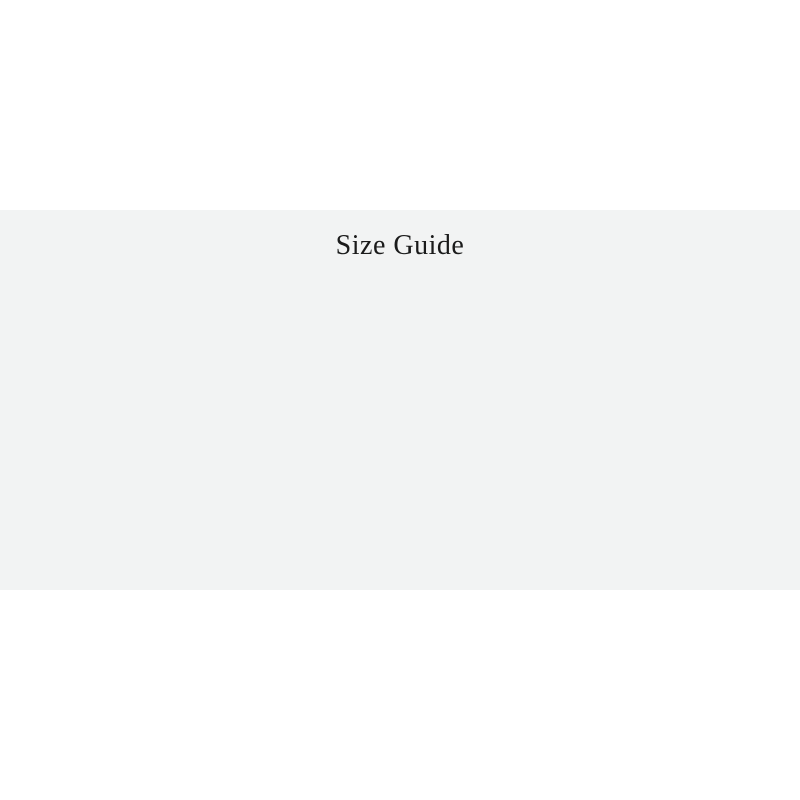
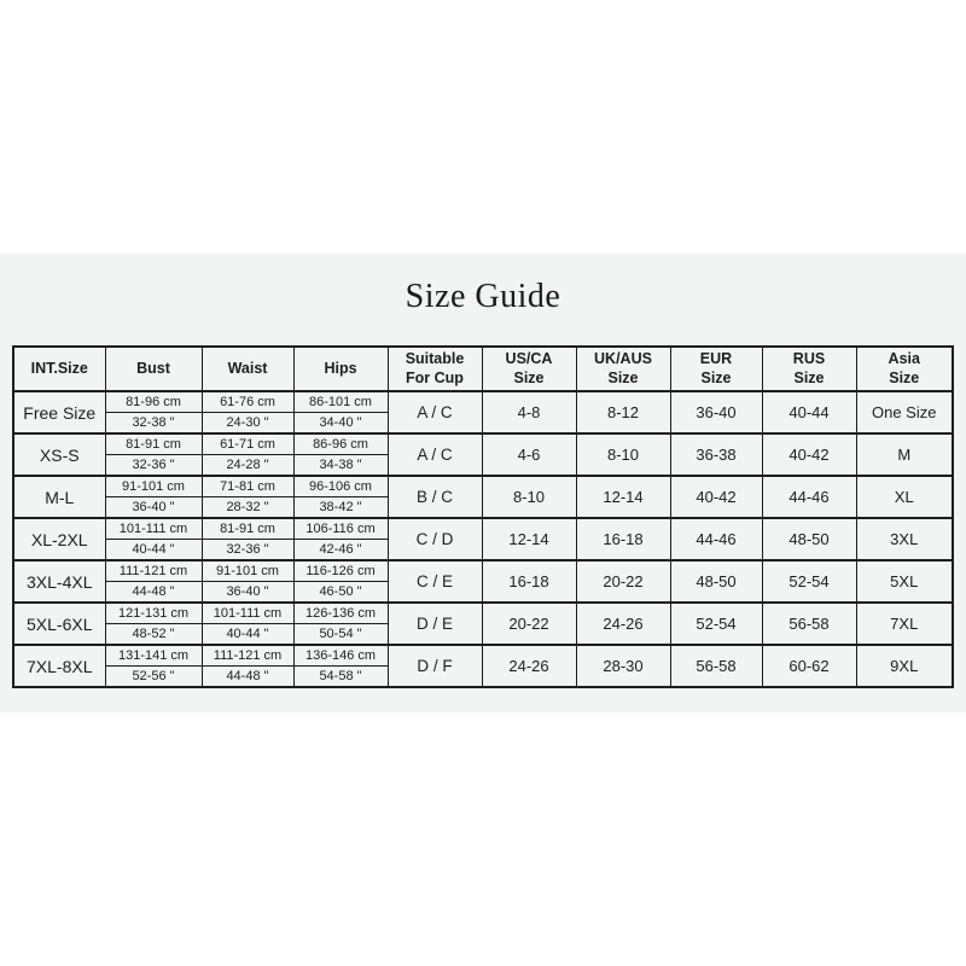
  Size Guide
+ INT.Size	Bust	Waist	Hips	SuitableFor Cup	US/CASize	UK/AUSSize	EURSize	RUSSize	AsiaSize
+ Free Size	81-96 cm	61-76 cm	86-101 cm	A / C	4-8	8-12	36-40	40-44	One Size
+ 32-38 "	24-30 "	34-40 "
+ XS-S	81-91 cm	61-71 cm	86-96 cm	A / C	4-6	8-10	36-38	40-42	M
+ 32-36 "	24-28 "	34-38 "
+ M-L	91-101 cm	71-81 cm	96-106 cm	B / C	8-10	12-14	40-42	44-46	XL
+ 36-40 "	28-32 "	38-42 "
+ XL-2XL	101-111 cm	81-91 cm	106-116 cm	C / D	12-14	16-18	44-46	48-50	3XL
+ 40-44 "	32-36 "	42-46 "
+ 3XL-4XL	111-121 cm	91-101 cm	116-126 cm	C / E	16-18	20-22	48-50	52-54	5XL
+ 44-48 "	36-40 "	46-50 "
+ 5XL-6XL	121-131 cm	101-111 cm	126-136 cm	D / E	20-22	24-26	52-54	56-58	7XL
+ 48-52 "	40-44 "	50-54 "
+ 7XL-8XL	131-141 cm	111-121 cm	136-146 cm	D / F	24-26	28-30	56-58	60-62	9XL
+ 52-56 "	44-48 "	54-58 "
